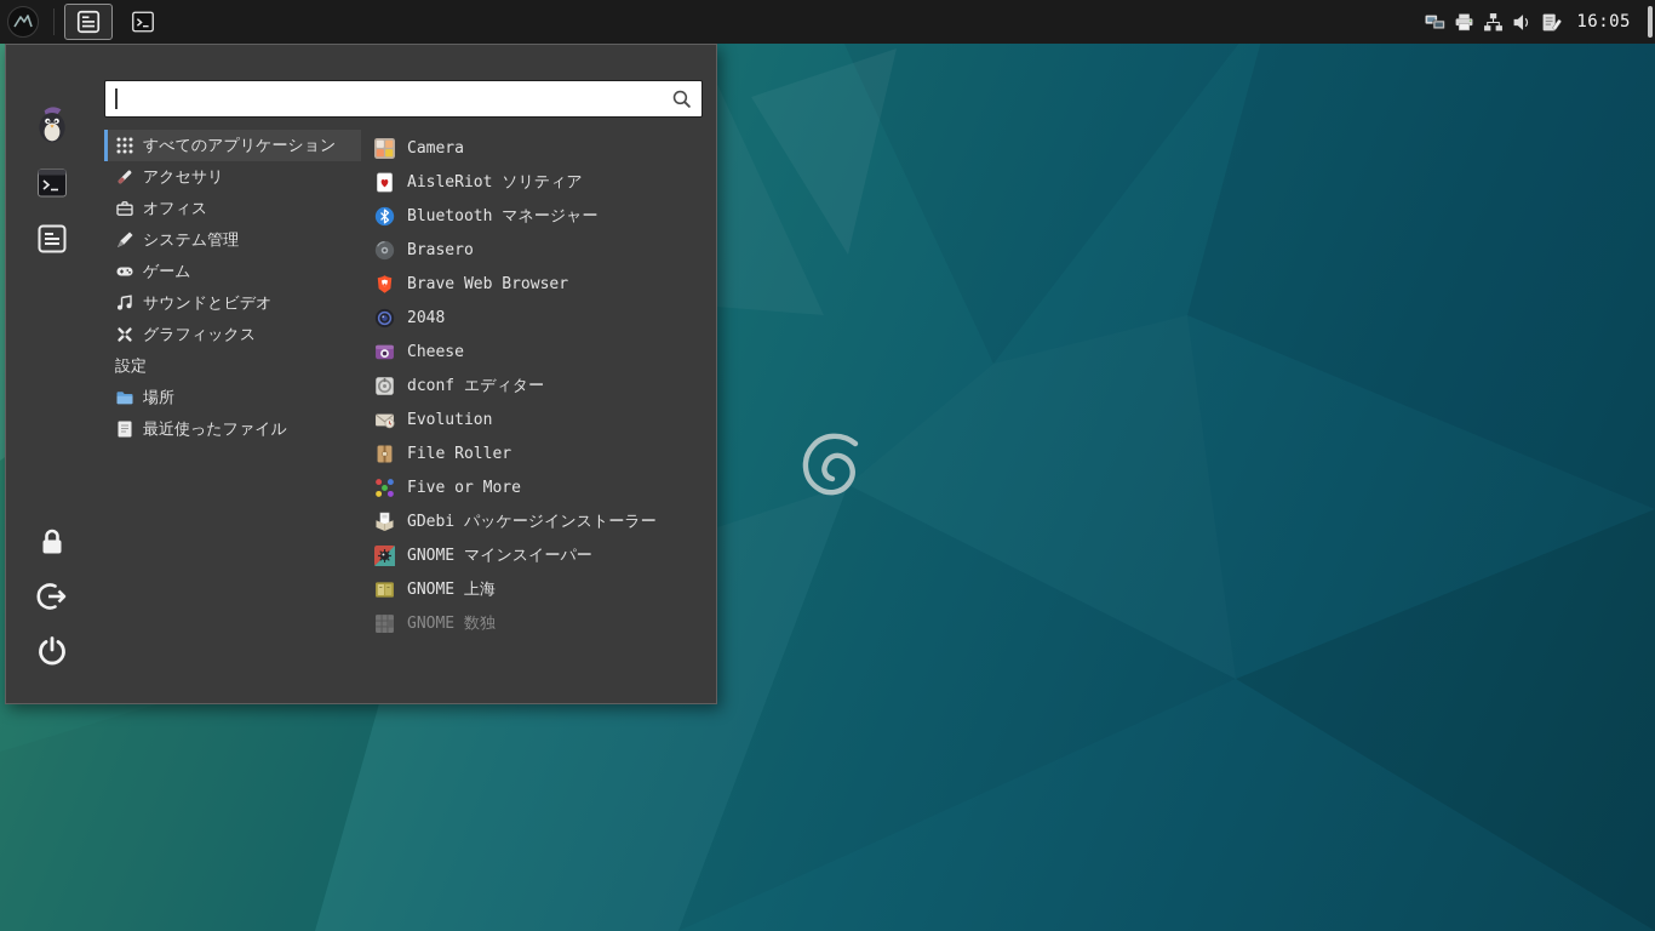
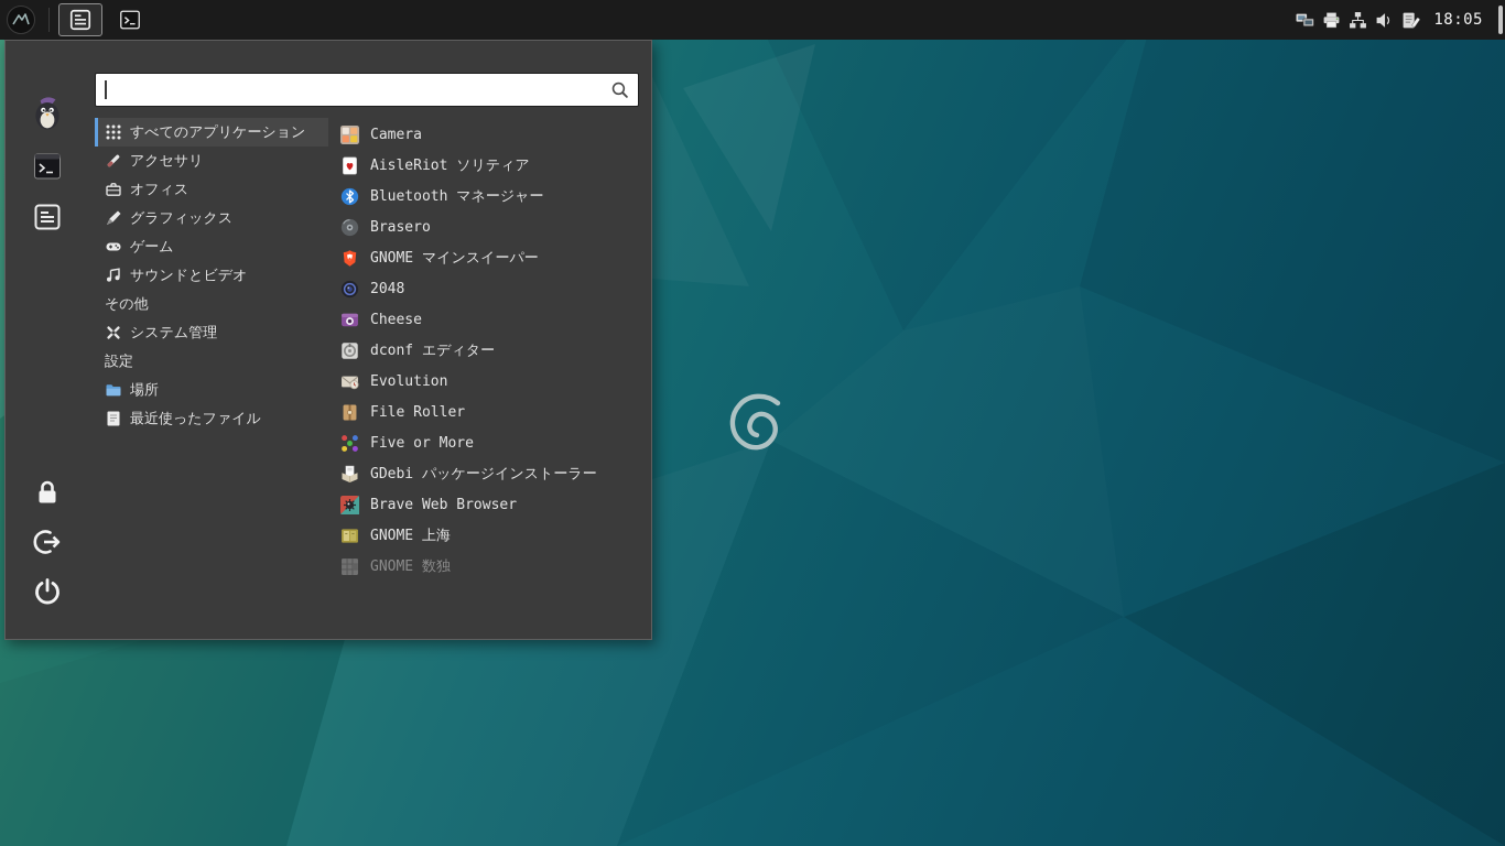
- 16:05
+ 18:05
  すべてのアプリケーション
  アクセサリ
  オフィス
- システム管理
+ グラフィックス
  ゲーム
  サウンドとビデオ
+ その他
- グラフィックス
+ システム管理
  設定
  場所
  最近使ったファイル
  Camera
  AisleRiot ソリティア
  Bluetooth マネージャー
  Brasero
- Brave Web Browser
+ GNOME マインスイーパー
  2048
  Cheese
  dconf エディター
  Evolution
  File Roller
  Five or More
  GDebi パッケージインストーラー
- GNOME マインスイーパー
+ Brave Web Browser
  GNOME 上海
  GNOME 数独
